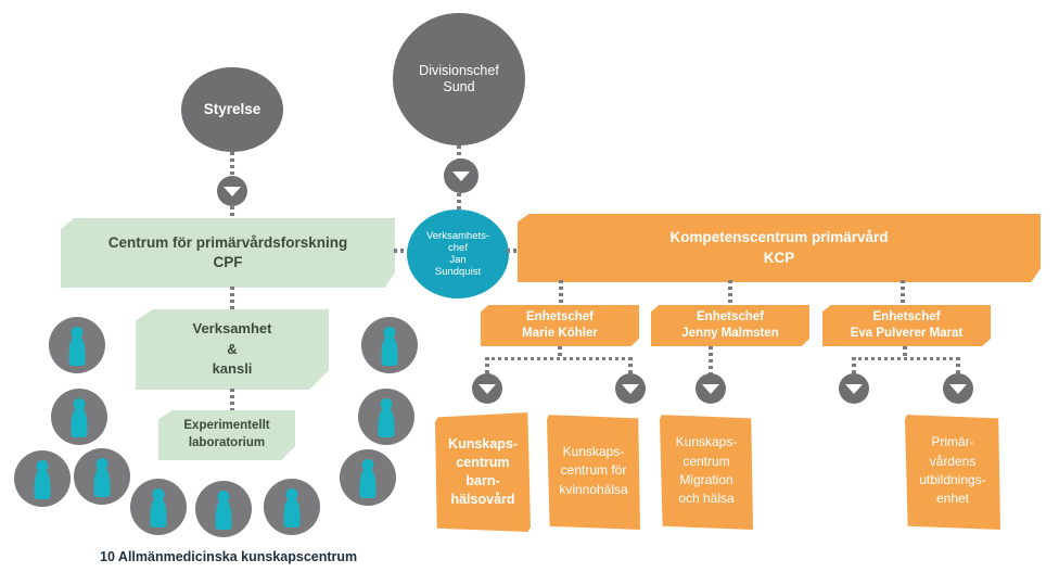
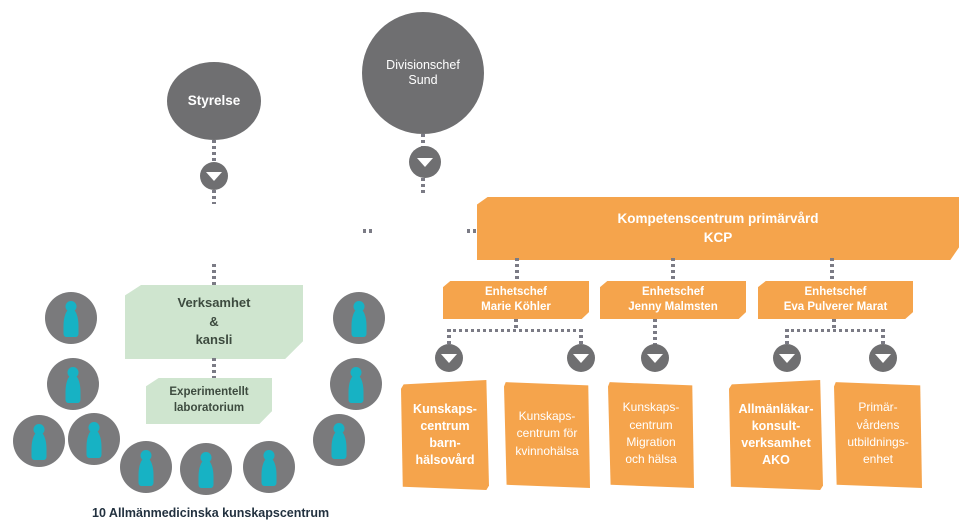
  Styrelse
  Divisionschef
  Sund
- Centrum för primärvårdsforskning
- CPF
- Verksamhets-
- chef
- Jan
- Sundquist
  Kompetenscentrum primärvård
  KCP
  Verksamhet
  &
  kansli
  Experimentellt
  laboratorium
  Enhetschef
  Marie Köhler
  Enhetschef
  Jenny Malmsten
  Enhetschef
  Eva Pulverer Marat
  Kunskaps-
  centrum
  barn-
  hälsovård
  Kunskaps-
  centrum för
  kvinnohälsa
  Kunskaps-
  centrum
  Migration
  och hälsa
+ Allmänläkar-
+ konsult-
+ verksamhet
+ AKO
  Primär-
  vårdens
  utbildnings-
  enhet
  10 Allmänmedicinska kunskapscentrum
